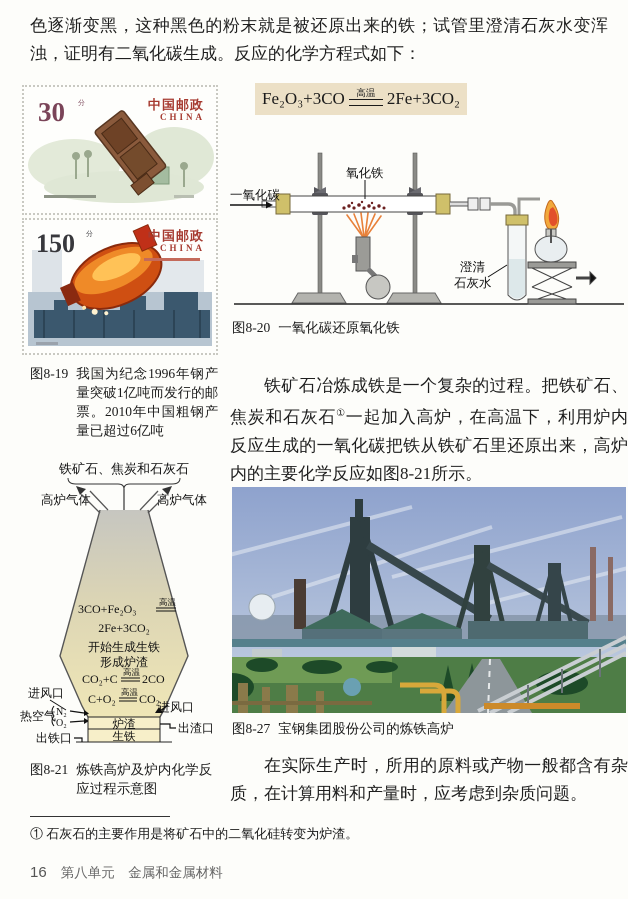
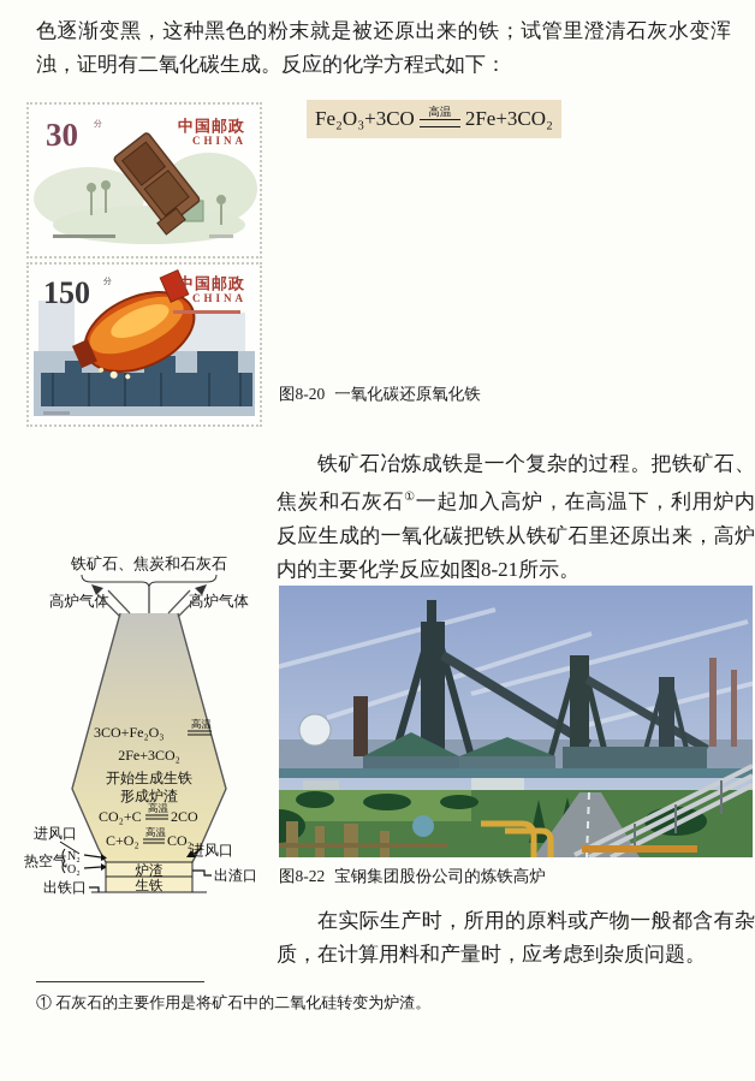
  色逐渐变黑，这种黑色的粉末就是被还原出来的铁；试管里澄清石灰水变浑浊，证明有二氧化碳生成。反应的化学方程式如下：
  Fe₂O₃+3CO
  高温
  2Fe+3CO₂
  30
  分
  中国邮政
  CHINA
  150
  分
  中国邮政
  CHINA
- 图8-19
- 我国为纪念1996年钢产量突破1亿吨而发行的邮票。2010年中国粗钢产量已超过6亿吨
- 一氧化碳
- 氧化铁
- 澄清
- 石灰水
  图8-20
  一氧化碳还原氧化铁
  铁矿石冶炼成铁是一个复杂的过程。把铁矿石、焦炭和石灰石①一起加入高炉，在高温下，利用炉内反应生成的一氧化碳把铁从铁矿石里还原出来，高炉内的主要化学反应如图8-21所示。
  铁矿石、焦炭和石灰石
  高炉气体
  高炉气体
  3CO+Fe₂O₃
  高温
  2Fe+3CO₂
  开始生成生铁
  形成炉渣
  CO₂+C
  高温
  2CO
  C+O₂
  高温
  CO₂
  进风口
  热空气
  N₂
  O₂
  进风口
  炉渣
  生铁
  出渣口
  出铁口
- 图8-21
- 炼铁高炉及炉内化学反应过程示意图
- 图8-27
+ 图8-22
  宝钢集团股份公司的炼铁高炉
  在实际生产时，所用的原料或产物一般都含有杂质，在计算用料和产量时，应考虑到杂质问题。
  ① 石灰石的主要作用是将矿石中的二氧化硅转变为炉渣。
- 16
- 第八单元 金属和金属材料
